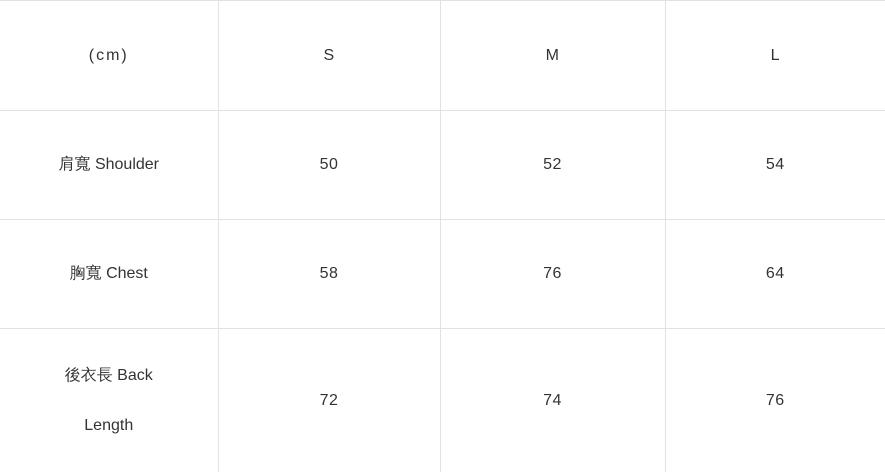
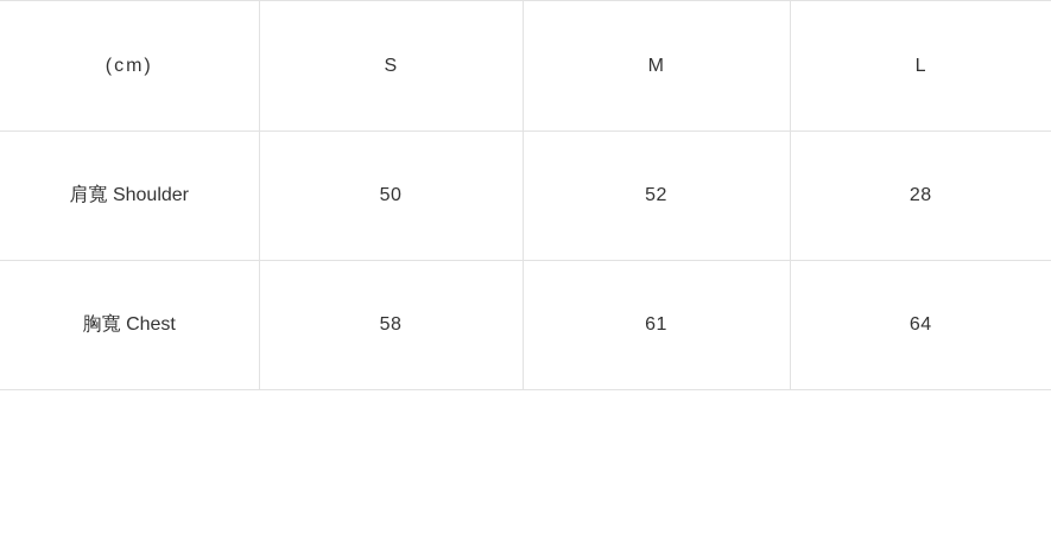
  (cm)	S	M	L
- 肩寬 Shoulder	50	52	54
+ 肩寬 Shoulder	50	52	28
- 胸寬 Chest	58	76	64
+ 胸寬 Chest	58	61	64
- 後衣長 Back Length	72	74	76
